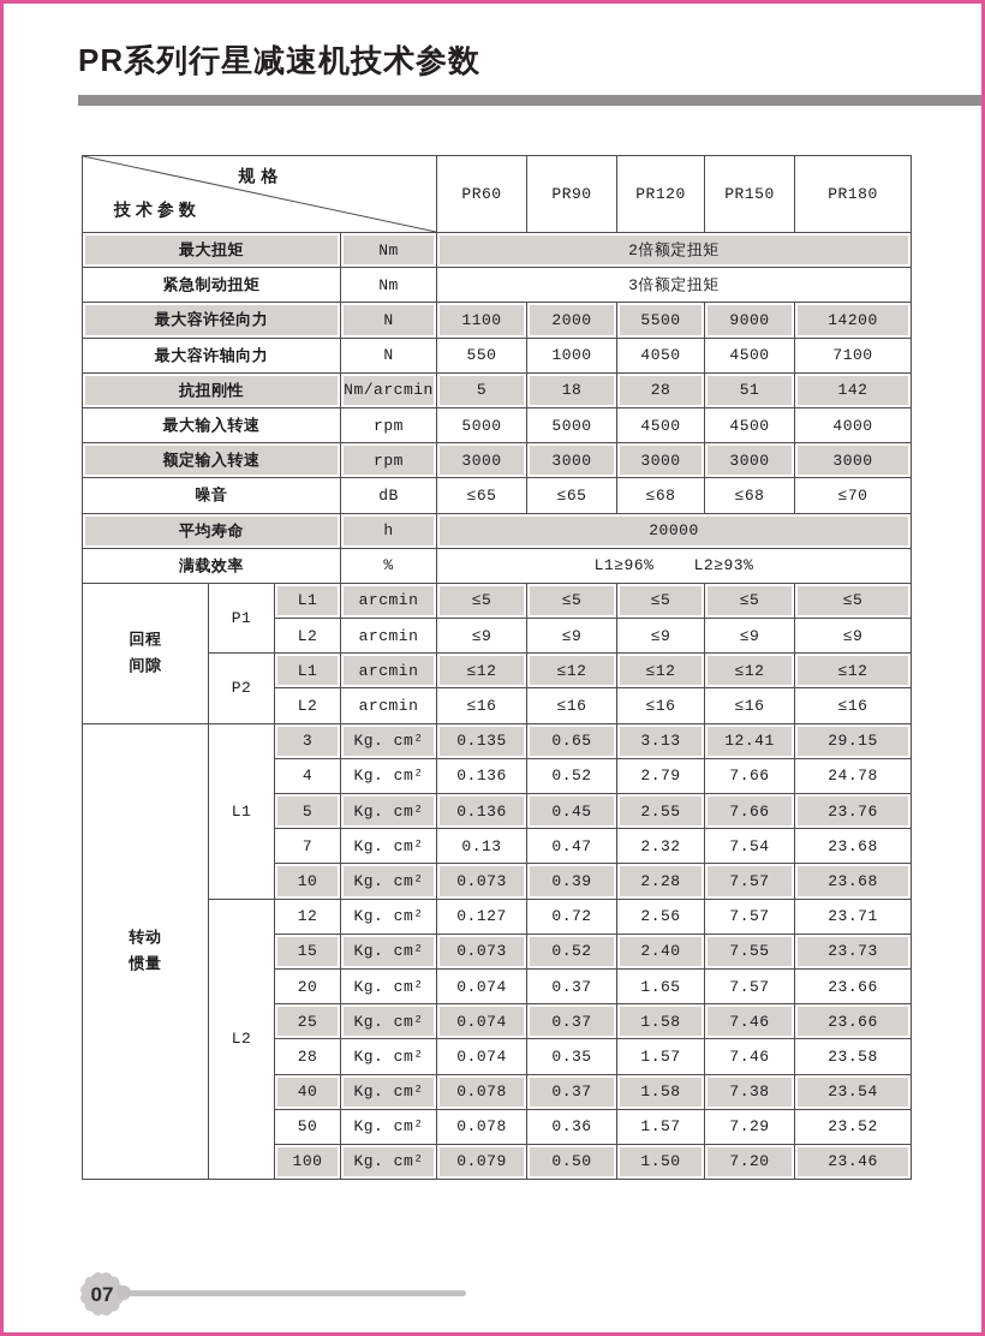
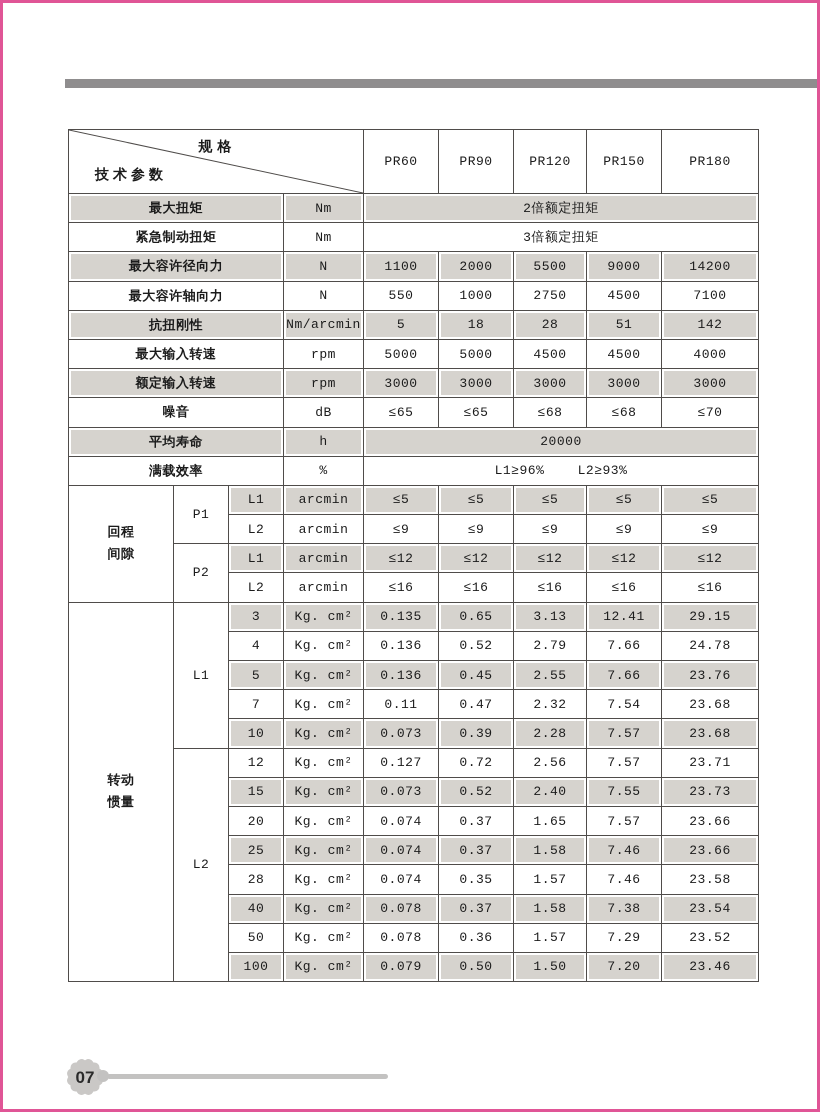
- PR系列行星减速机技术参数
  规格技术参数	PR60	PR90	PR120	PR150	PR180
  最大扭矩	Nm	2倍额定扭矩
  紧急制动扭矩	Nm	3倍额定扭矩
  最大容许径向力	N	1100	2000	5500	9000	14200
- 最大容许轴向力	N	550	1000	4050	4500	7100
+ 最大容许轴向力	N	550	1000	2750	4500	7100
  抗扭刚性	Nm/arcmin	5	18	28	51	142
  最大输入转速	rpm	5000	5000	4500	4500	4000
  额定输入转速	rpm	3000	3000	3000	3000	3000
  噪音	dB	≤65	≤65	≤68	≤68	≤70
  平均寿命	h	20000
  满载效率	%	L1≥96% L2≥93%
  回程间隙	P1	L1	arcmin	≤5	≤5	≤5	≤5	≤5
  L2	arcmin	≤9	≤9	≤9	≤9	≤9
  P2	L1	arcmin	≤12	≤12	≤12	≤12	≤12
  L2	arcmin	≤16	≤16	≤16	≤16	≤16
  转动惯量	L1	3	Kg. cm²	0.135	0.65	3.13	12.41	29.15
  4	Kg. cm²	0.136	0.52	2.79	7.66	24.78
  5	Kg. cm²	0.136	0.45	2.55	7.66	23.76
- 7	Kg. cm²	0.13	0.47	2.32	7.54	23.68
+ 7	Kg. cm²	0.11	0.47	2.32	7.54	23.68
  10	Kg. cm²	0.073	0.39	2.28	7.57	23.68
  L2	12	Kg. cm²	0.127	0.72	2.56	7.57	23.71
  15	Kg. cm²	0.073	0.52	2.40	7.55	23.73
  20	Kg. cm²	0.074	0.37	1.65	7.57	23.66
  25	Kg. cm²	0.074	0.37	1.58	7.46	23.66
  28	Kg. cm²	0.074	0.35	1.57	7.46	23.58
  40	Kg. cm²	0.078	0.37	1.58	7.38	23.54
  50	Kg. cm²	0.078	0.36	1.57	7.29	23.52
  100	Kg. cm²	0.079	0.50	1.50	7.20	23.46
  07
